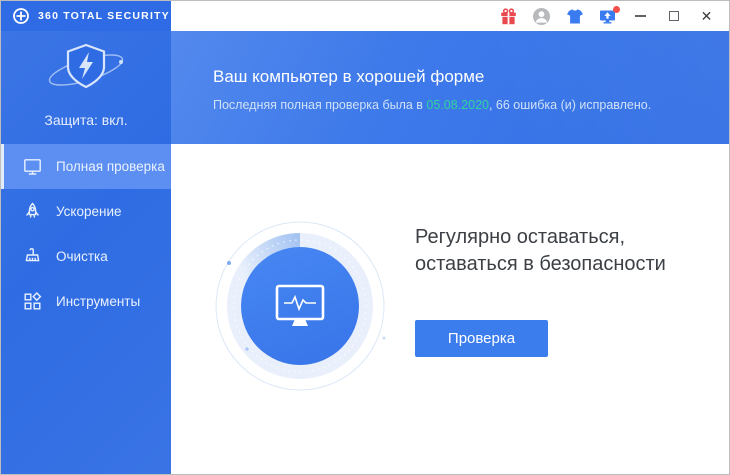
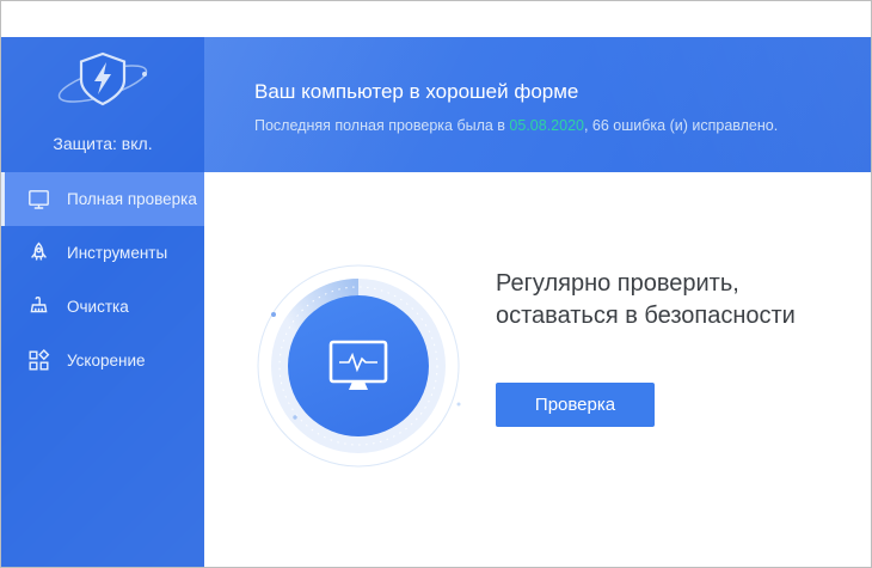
- 360 TOTAL SECURITY
- ✕
  Защита: вкл.
  Полная проверка
- Ускорение
+ Инструменты
  Очистка
- Инструменты
+ Ускорение
- Регулярно оставаться, оставаться в безопасности
+ Регулярно проверить, оставаться в безопасности
  Проверка
